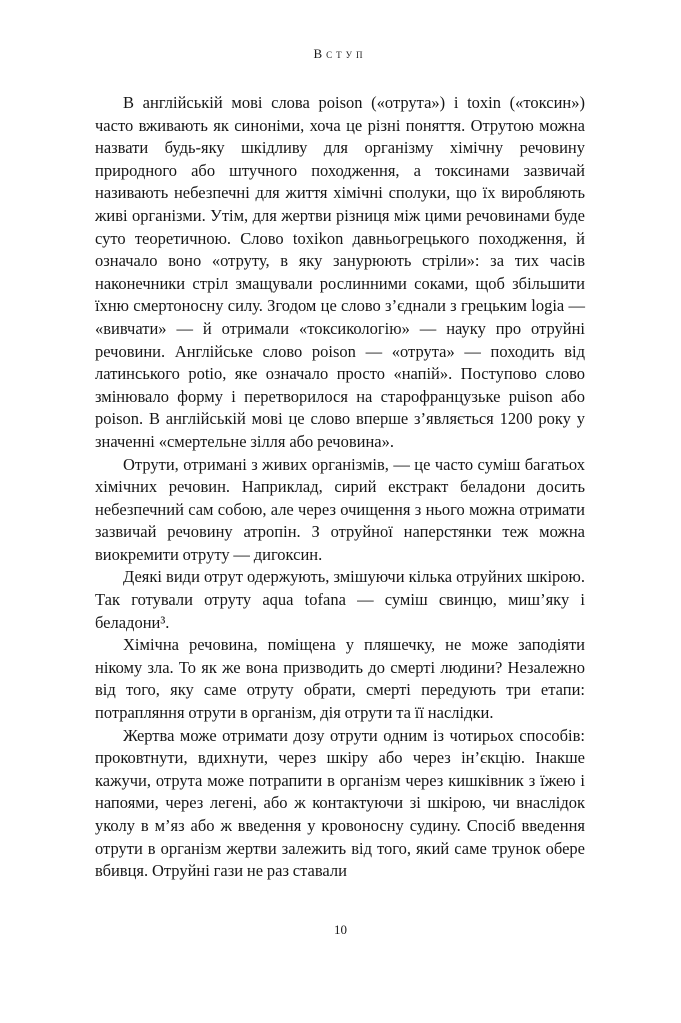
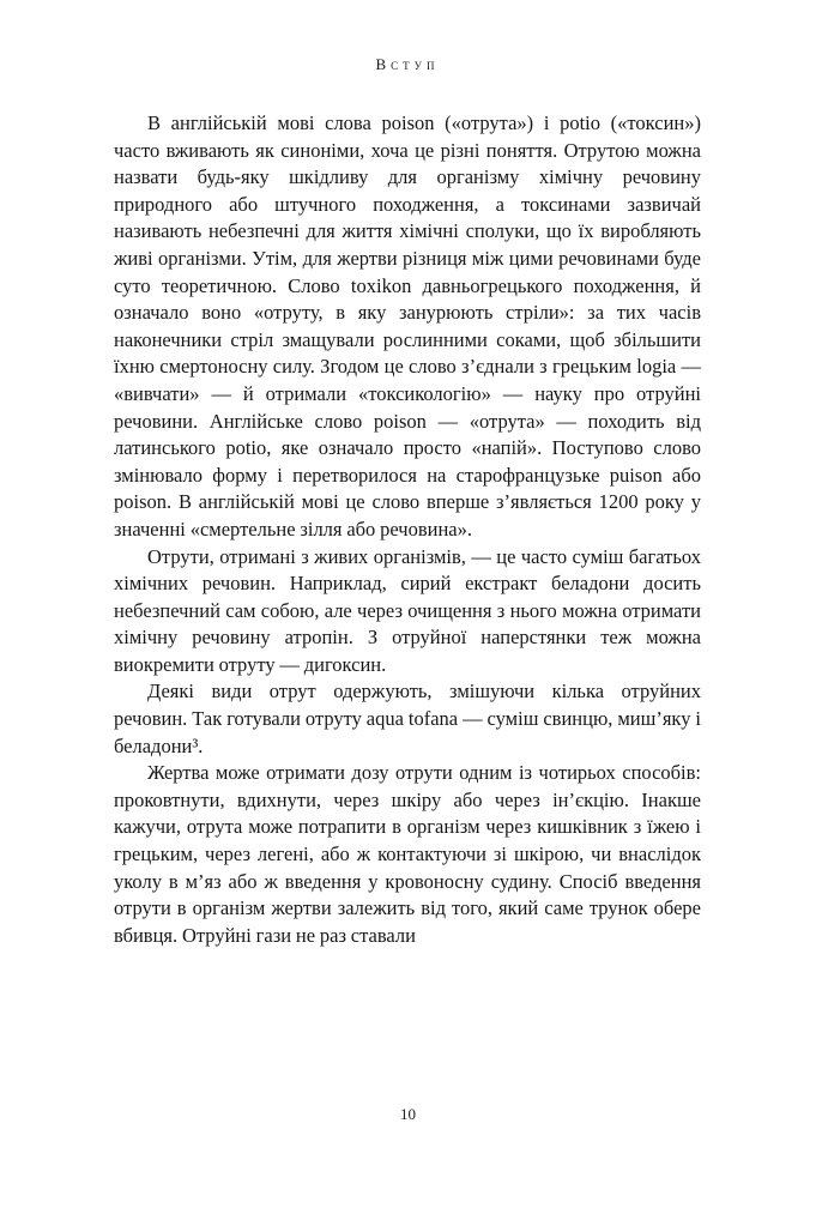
  Вступ
- В англійській мові слова poison («отрута») і toxin («токсин») часто вживають як синоніми, хоча це різні поняття. Отрутою можна назвати будь-яку шкідливу для організму хімічну речовину природного або штучного походження, а токсинами зазвичай називають небезпечні для життя хімічні сполуки, що їх виробляють живі організми. Утім, для жертви різниця між цими речовинами буде суто теоретичною. Слово toxikon давньогрецького походження, й означало воно «отруту, в яку занурюють стріли»: за тих часів наконечники стріл змащували рослинними соками, щоб збільшити їхню смертоносну силу. Згодом це слово з’єднали з грецьким logia — «вивчати» — й отримали «токсикологію» — науку про отруйні речовини. Англійське слово poison — «отрута» — походить від латинського potio, яке означало просто «напій». Поступово слово змінювало форму і перетворилося на старофранцузьке puison або poison. В англійській мові це слово вперше з’являється 1200 року у значенні «смертельне зілля або речовина».
+ В англійській мові слова poison («отрута») і potio («токсин») часто вживають як синоніми, хоча це різні поняття. Отрутою можна назвати будь-яку шкідливу для організму хімічну речовину природного або штучного походження, а токсинами зазвичай називають небезпечні для життя хімічні сполуки, що їх виробляють живі організми. Утім, для жертви різниця між цими речовинами буде суто теоретичною. Слово toxikon давньогрецького походження, й означало воно «отруту, в яку занурюють стріли»: за тих часів наконечники стріл змащували рослинними соками, щоб збільшити їхню смертоносну силу. Згодом це слово з’єднали з грецьким logia — «вивчати» — й отримали «токсикологію» — науку про отруйні речовини. Англійське слово poison — «отрута» — походить від латинського potio, яке означало просто «напій». Поступово слово змінювало форму і перетворилося на старофранцузьке puison або poison. В англійській мові це слово вперше з’являється 1200 року у значенні «смертельне зілля або речовина».
- Отрути, отримані з живих організмів, — це часто суміш багатьох хімічних речовин. Наприклад, сирий екстракт беладони досить небезпечний сам собою, але через очищення з нього можна отримати зазвичай речовину атропін. З отруйної наперстянки теж можна виокремити отруту — дигоксин.
+ Отрути, отримані з живих організмів, — це часто суміш багатьох хімічних речовин. Наприклад, сирий екстракт беладони досить небезпечний сам собою, але через очищення з нього можна отримати хімічну речовину атропін. З отруйної наперстянки теж можна виокремити отруту — дигоксин.
- Деякі види отрут одержують, змішуючи кілька отруйних шкірою. Так готували отруту aqua tofana — суміш свинцю, миш’яку і беладони³.
+ Деякі види отрут одержують, змішуючи кілька отруйних речовин. Так готували отруту aqua tofana — суміш свинцю, миш’яку і беладони³.
- Хімічна речовина, поміщена у пляшечку, не може заподіяти нікому зла. То як же вона призводить до смерті людини? Незалежно від того, яку саме отруту обрати, смерті передують три етапи: потрапляння отрути в організм, дія отрути та її наслідки.
- Жертва може отримати дозу отрути одним із чотирьох способів: проковтнути, вдихнути, через шкіру або через ін’єкцію. Інакше кажучи, отрута може потрапити в організм через кишківник з їжею і напоями, через легені, або ж контактуючи зі шкірою, чи внаслідок уколу в м’яз або ж введення у кровоносну судину. Спосіб введення отрути в організм жертви залежить від того, який саме трунок обере вбивця. Отруйні гази не раз ставали
+ Жертва може отримати дозу отрути одним із чотирьох способів: проковтнути, вдихнути, через шкіру або через ін’єкцію. Інакше кажучи, отрута може потрапити в організм через кишківник з їжею і грецьким, через легені, або ж контактуючи зі шкірою, чи внаслідок уколу в м’яз або ж введення у кровоносну судину. Спосіб введення отрути в організм жертви залежить від того, який саме трунок обере вбивця. Отруйні гази не раз ставали
  10
